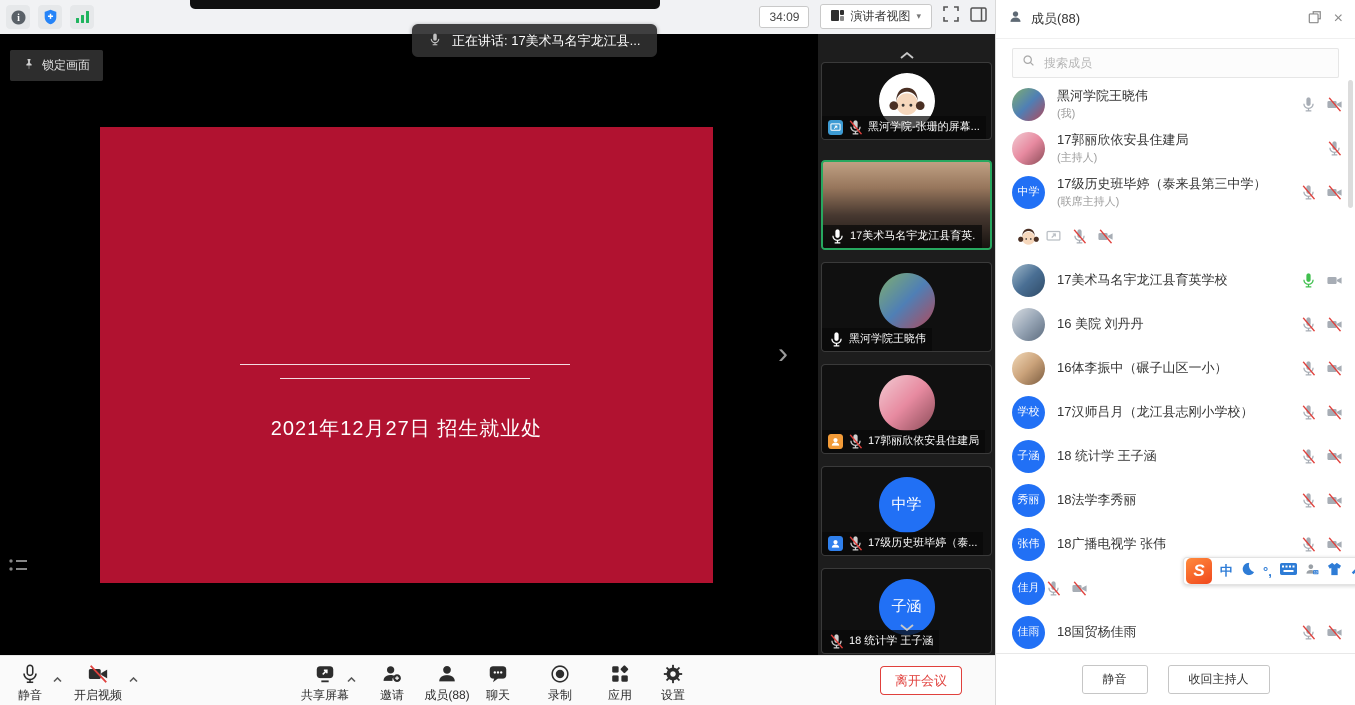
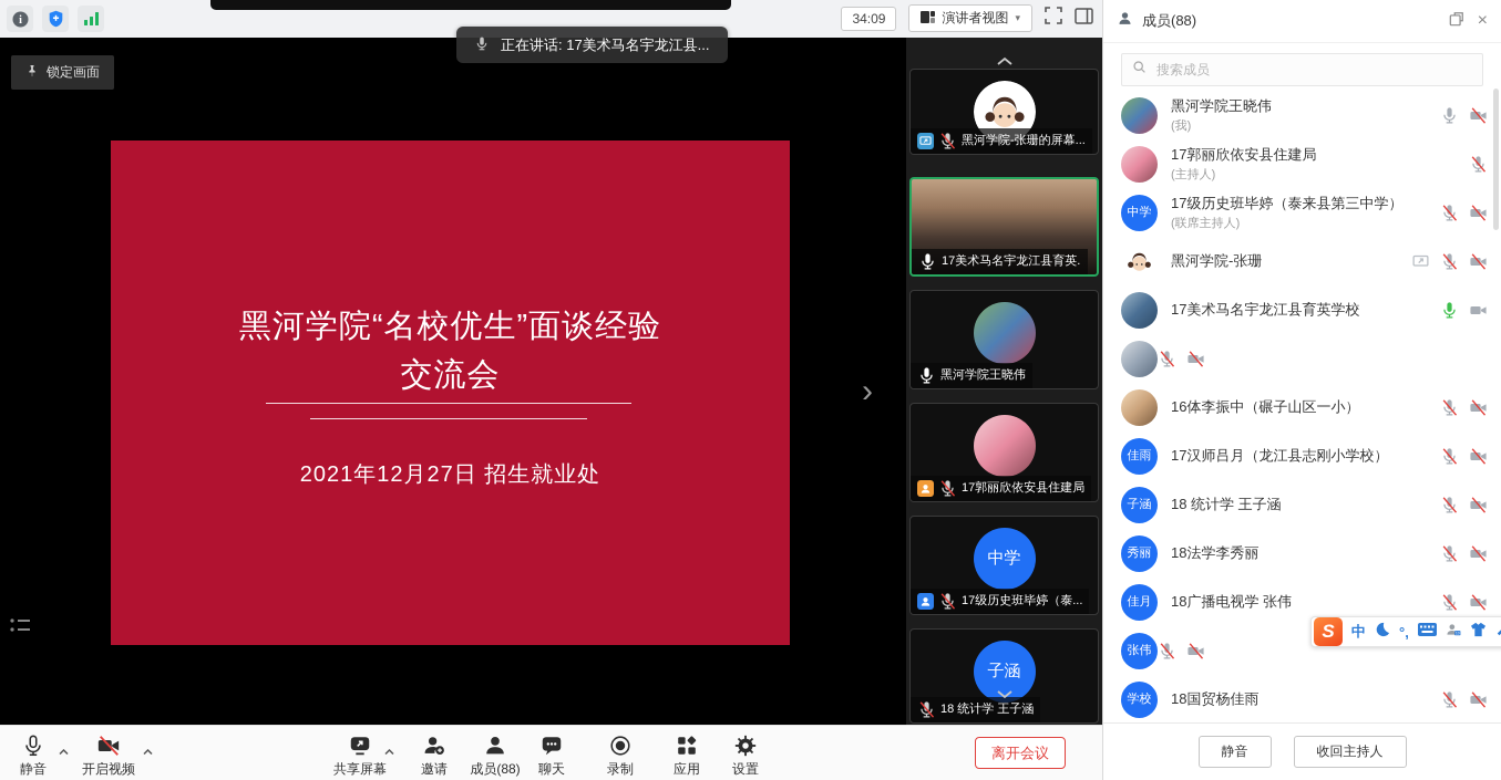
  i
  34:09
  演讲者视图
  ▾
  正在讲话: 17美术马名宇龙江县...
  锁定画面
+ 黑河学院“名校优生”面谈经验
+ 交流会
  2021年12月27日 招生就业处
  ›
  黑河学院-张珊的屏幕...
  17美术马名宇龙江县育英.
  黑河学院王晓伟
  17郭丽欣依安县住建局
  中学
  17级历史班毕婷（泰...
  子涵
  18 统计学 王子涵
  成员(88)
  ×
  搜索成员
  黑河学院王晓伟
  (我)
  17郭丽欣依安县住建局
  (主持人)
  中学
  17级历史班毕婷（泰来县第三中学）
  (联席主持人)
+ 黑河学院-张珊
  17美术马名宇龙江县育英学校
- 16 美院 刘丹丹
  16体李振中（碾子山区一小）
- 学校
+ 佳雨
  17汉师吕月（龙江县志刚小学校）
  子涵
  18 统计学 王子涵
  秀丽
  18法学李秀丽
- 张伟
+ 佳月
  18广播电视学 张伟
- 佳月
+ 张伟
- 佳雨
+ 学校
  18国贸杨佳雨
  静音
  收回主持人
  静音
  开启视频
  共享屏幕
  邀请
  成员(88)
  聊天
  录制
  应用
  设置
  离开会议
  S
  中
  °,
